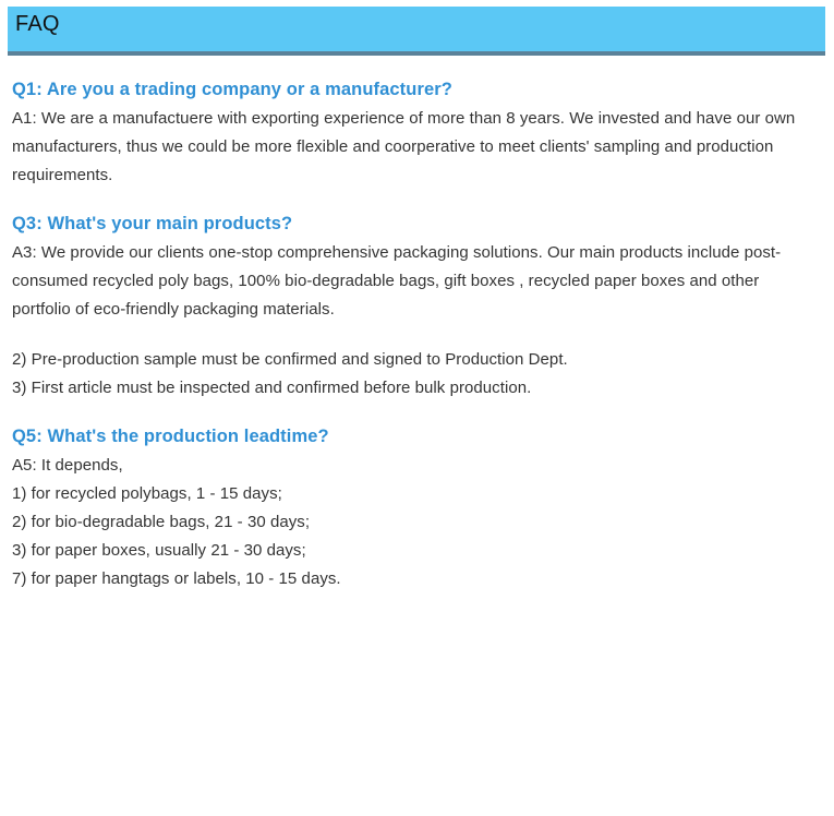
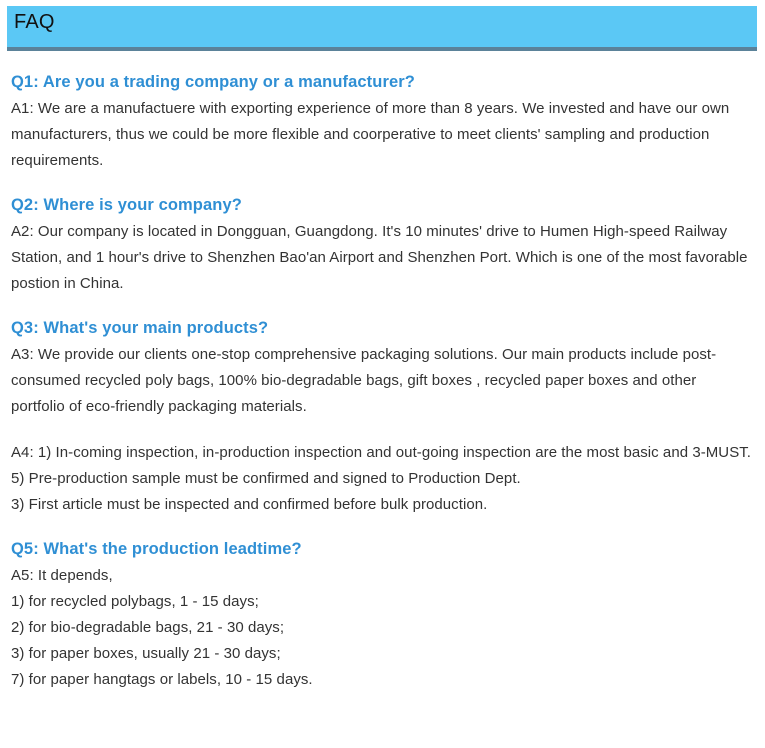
  FAQ
  Q1: Are you a trading company or a manufacturer?
  A1: We are a manufactuere with exporting experience of more than 8 years. We invested and have our own manufacturers, thus we could be more flexible and coorperative to meet clients' sampling and production requirements.
+ Q2: Where is your company?
+ A2: Our company is located in Dongguan, Guangdong. It's 10 minutes' drive to Humen High-speed Railway Station, and 1 hour's drive to Shenzhen Bao'an Airport and Shenzhen Port. Which is one of the most favorable postion in China.
  Q3: What's your main products?
  A3: We provide our clients one-stop comprehensive packaging solutions. Our main products include post-consumed recycled poly bags, 100% bio-degradable bags, gift boxes , recycled paper boxes and other portfolio of eco-friendly packaging materials.
+ A4: 1) In-coming inspection, in-production inspection and out-going inspection are the most basic and 3-MUST.
- 2) Pre-production sample must be confirmed and signed to Production Dept.
+ 5) Pre-production sample must be confirmed and signed to Production Dept.
  3) First article must be inspected and confirmed before bulk production.
  Q5: What's the production leadtime?
  A5: It depends,
  1) for recycled polybags, 1 - 15 days;
  2) for bio-degradable bags, 21 - 30 days;
  3) for paper boxes, usually 21 - 30 days;
  7) for paper hangtags or labels, 10 - 15 days.
